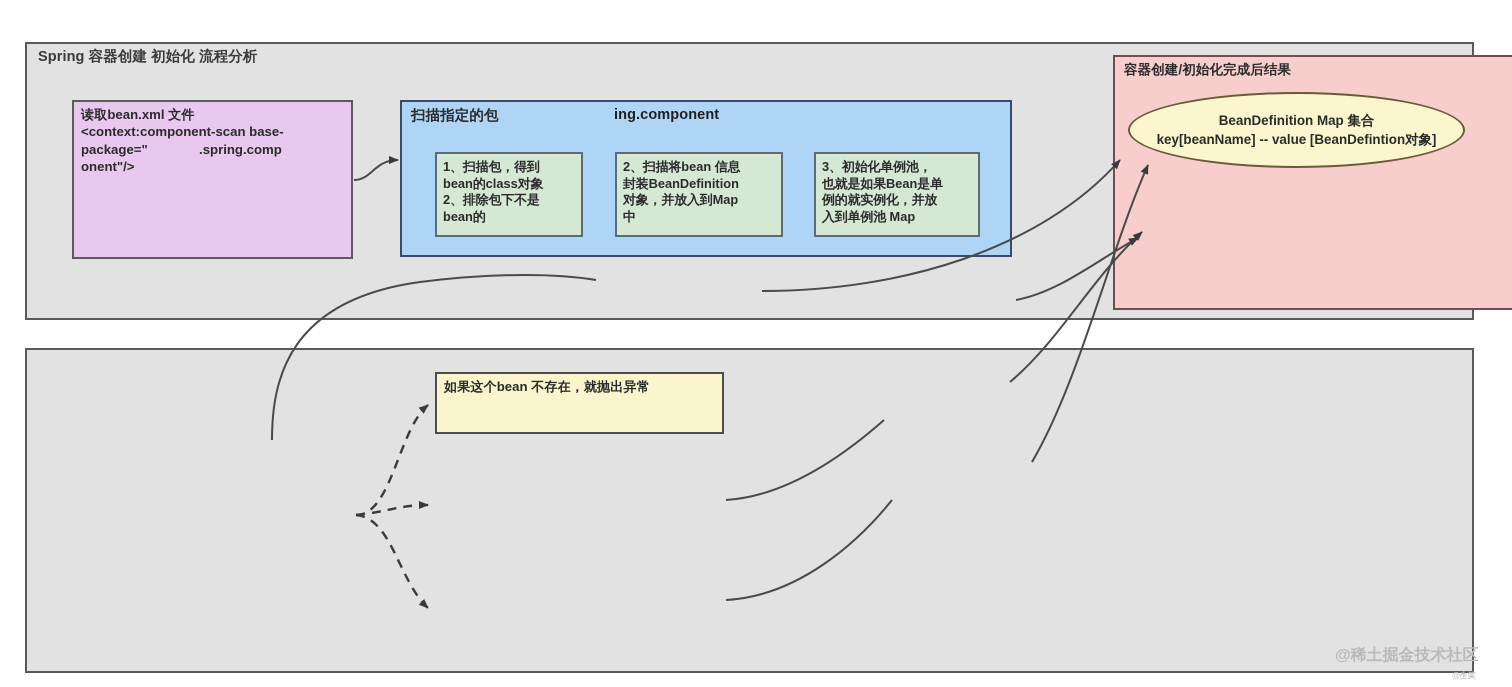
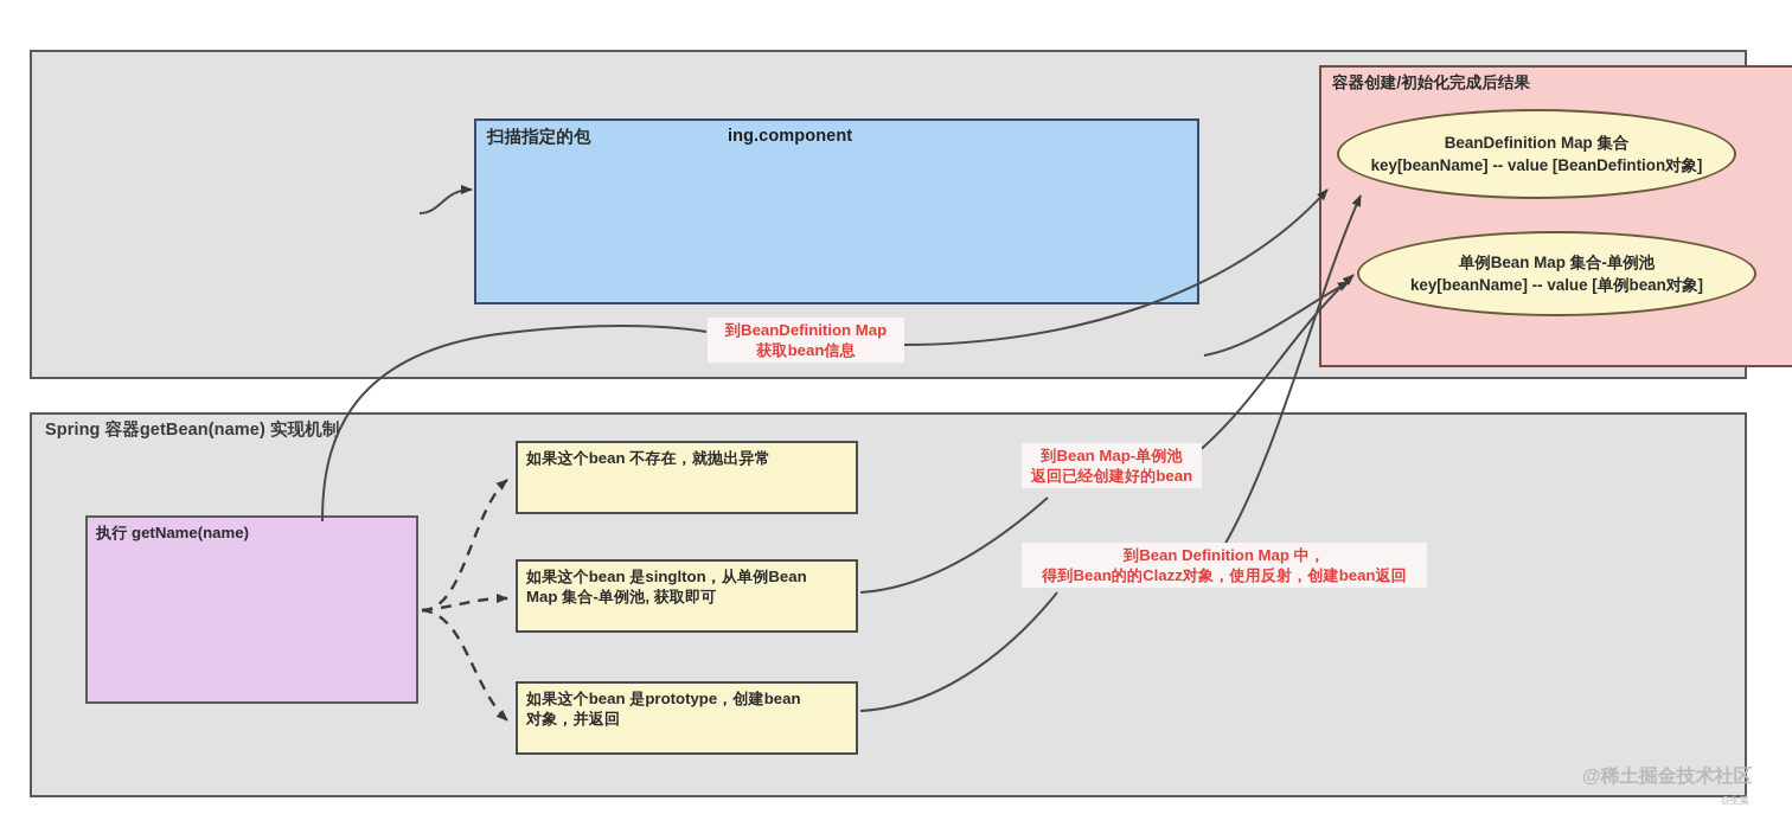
- Spring 容器创建 初始化 流程分析
- 读取bean.xml 文件
- <context:component-scan base-
- package=" .spring.comp
- onent"/>
  扫描指定的包
  ing.component
- 1、扫描包，得到
- bean的class对象
- 2、排除包下不是
- bean的
- 2、扫描将bean 信息
- 封装BeanDefinition
- 对象，并放入到Map
- 中
- 3、初始化单例池，
- 也就是如果Bean是单
- 例的就实例化，并放
- 入到单例池 Map
  容器创建/初始化完成后结果
  BeanDefinition Map 集合
  key[beanName] -- value [BeanDefintion对象]
+ 单例Bean Map 集合-单例池
+ key[beanName] -- value [单例bean对象]
+ Spring 容器getBean(name) 实现机制
+ 执行 getName(name)
  如果这个bean 不存在，就抛出异常
+ 如果这个bean 是singlton，从单例Bean
+ Map 集合-单例池, 获取即可
+ 如果这个bean 是prototype，创建bean
+ 对象，并返回
+ 到BeanDefinition Map
+ 获取bean信息
+ 到Bean Map-单例池
+ 返回已经创建好的bean
+ 到Bean Definition Map 中，
+ 得到Bean的的Clazz对象，使用反射，创建bean返回
  @稀土掘金技术社区
  @生笑
